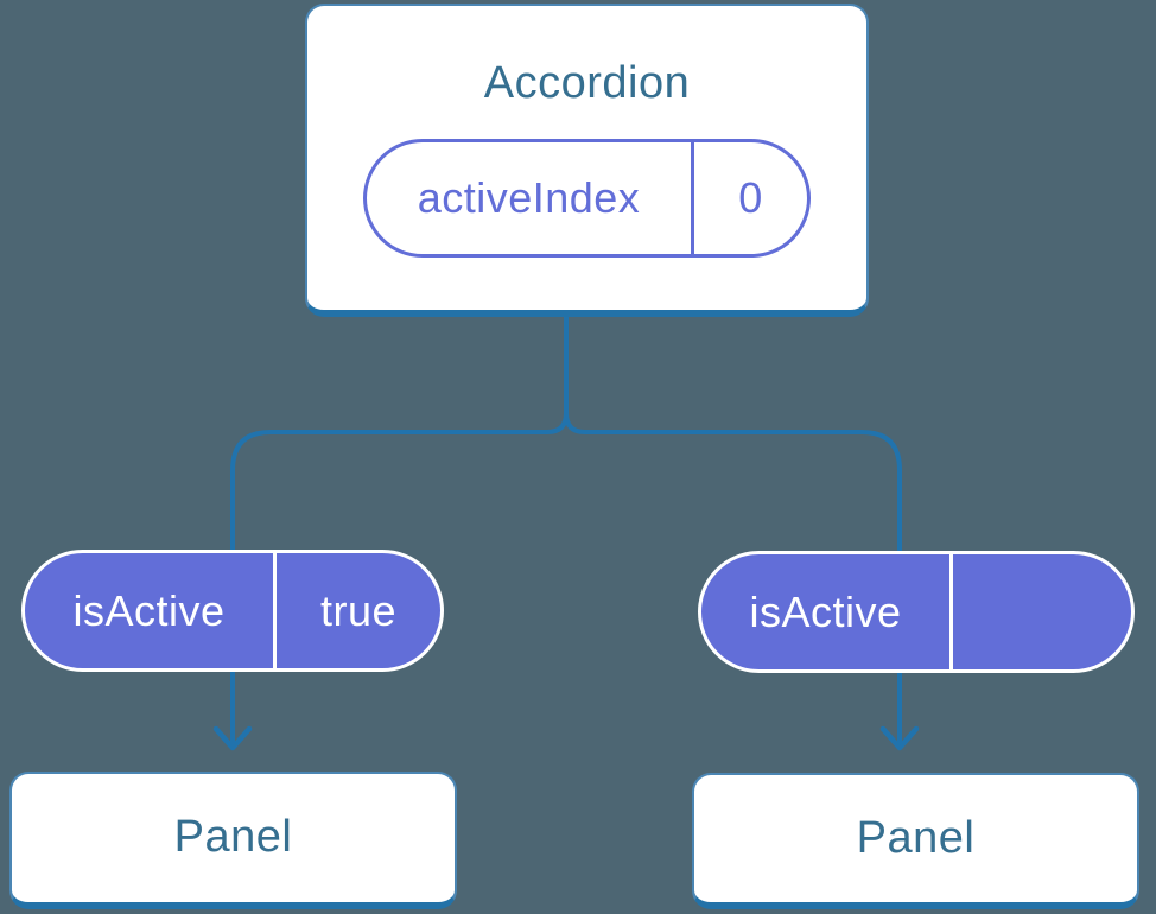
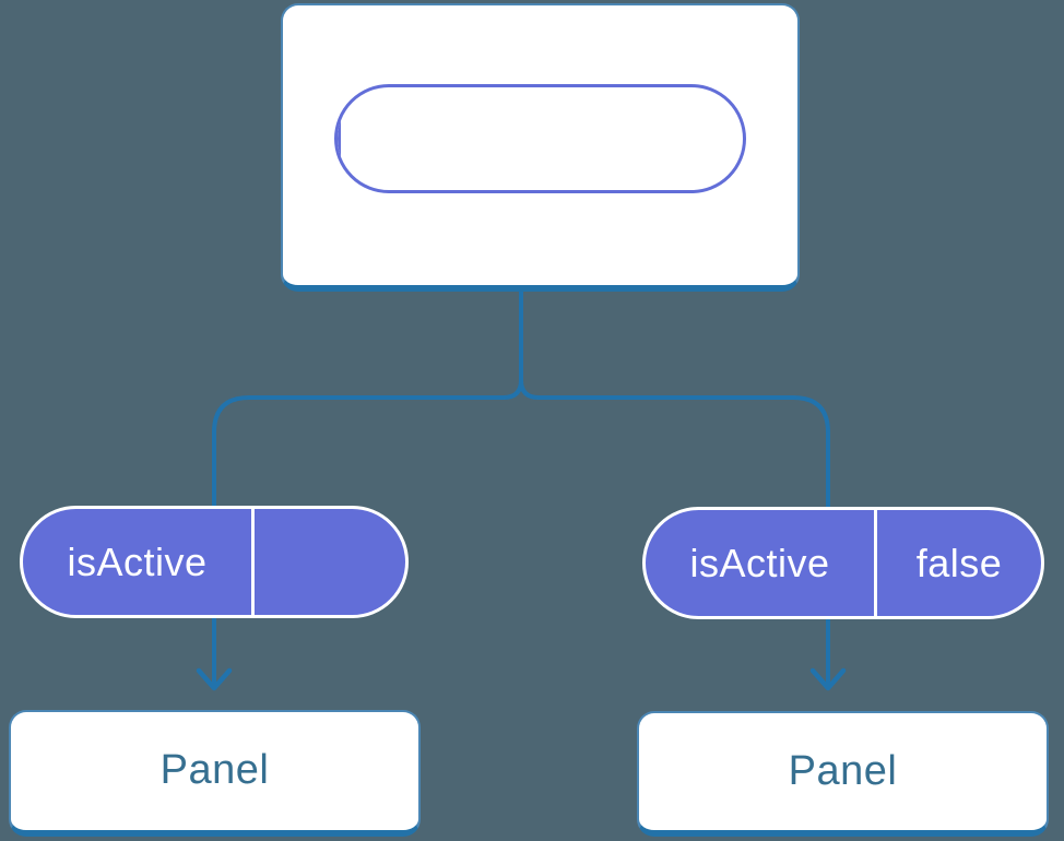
- Accordion
- activeIndex
- 0
  isActive
- true
  isActive
+ false
  Panel
  Panel
